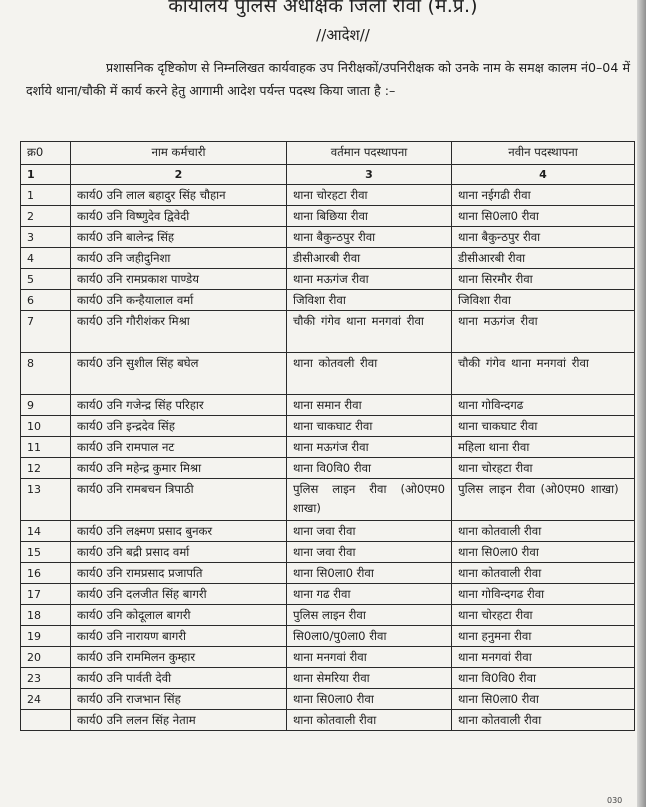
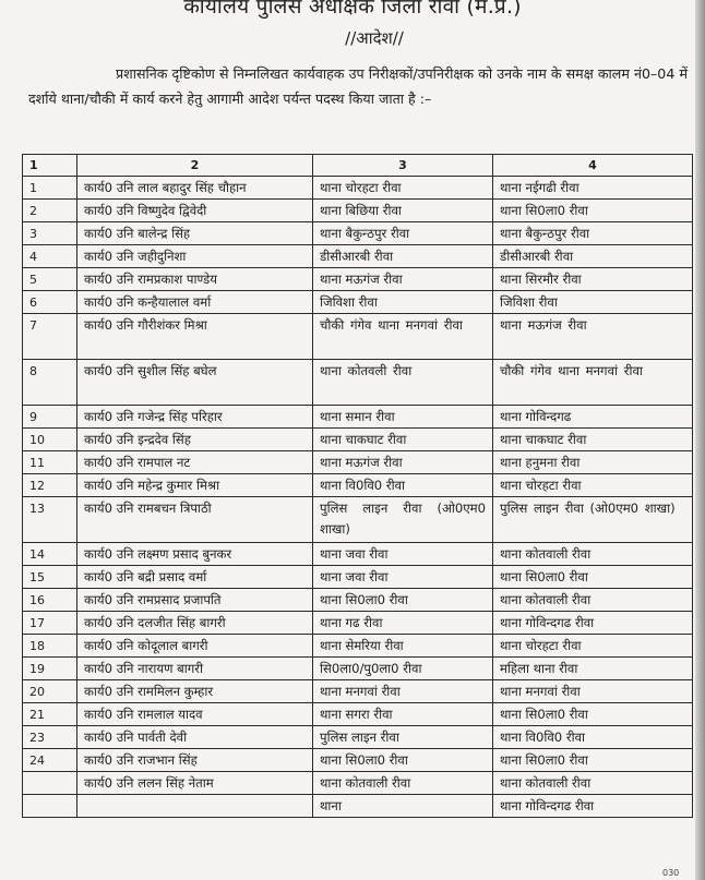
  कार्यालय पुलिस अधीक्षक जिला रीवा (म.प्र.)
  //आदेश//
  प्रशासनिक दृष्टिकोण से निम्नलिखत कार्यवाहक उप निरीक्षकों/उपनिरीक्षक को उनके नाम के समक्ष कालम नं0–04 में दर्शाये थाना/चौकी में कार्य करने हेतु आगामी आदेश पर्यन्त पदस्थ किया जाता है :–
- क्र0	नाम कर्मचारी	वर्तमान पदस्थापना	नवीन पदस्थापना
  1	2	3	4
  1	कार्य0 उनि लाल बहादुर सिंह चौहान	थाना चोरहटा रीवा	थाना नईगढी रीवा
  2	कार्य0 उनि विष्णुदेव द्विवेदी	थाना बिछिया रीवा	थाना सि0ला0 रीवा
  3	कार्य0 उनि बालेन्द्र सिंह	थाना बैकुन्ठपुर रीवा	थाना बैकुन्ठपुर रीवा
  4	कार्य0 उनि जहीदुनिशा	डीसीआरबी रीवा	डीसीआरबी रीवा
  5	कार्य0 उनि रामप्रकाश पाण्डेय	थाना मऊगंज रीवा	थाना सिरमौर रीवा
  6	कार्य0 उनि कन्हैयालाल वर्मा	जिविशा रीवा	जिविशा रीवा
  7	कार्य0 उनि गौरीशंकर मिश्रा	चौकी गंगेव थाना मनगवां रीवा	थाना मऊगंज रीवा
  8	कार्य0 उनि सुशील सिंह बघेल	थाना कोतवली रीवा	चौकी गंगेव थाना मनगवां रीवा
  9	कार्य0 उनि गजेन्द्र सिंह परिहार	थाना समान रीवा	थाना गोविन्दगढ
  10	कार्य0 उनि इन्द्रदेव सिंह	थाना चाकघाट रीवा	थाना चाकघाट रीवा
- 11	कार्य0 उनि रामपाल नट	थाना मऊगंज रीवा	महिला थाना रीवा
+ 11	कार्य0 उनि रामपाल नट	थाना मऊगंज रीवा	थाना हनुमना रीवा
  12	कार्य0 उनि महेन्द्र कुमार मिश्रा	थाना वि0वि0 रीवा	थाना चोरहटा रीवा
  13	कार्य0 उनि रामबचन त्रिपाठी	पुलिस लाइन रीवा (ओ0एम0 शाखा)	पुलिस लाइन रीवा (ओ0एम0 शाखा)
  14	कार्य0 उनि लक्ष्मण प्रसाद बुनकर	थाना जवा रीवा	थाना कोतवाली रीवा
  15	कार्य0 उनि बद्री प्रसाद वर्मा	थाना जवा रीवा	थाना सि0ला0 रीवा
  16	कार्य0 उनि रामप्रसाद प्रजापति	थाना सि0ला0 रीवा	थाना कोतवाली रीवा
  17	कार्य0 उनि दलजीत सिंह बागरी	थाना गढ रीवा	थाना गोविन्दगढ रीवा
- 18	कार्य0 उनि कोदूलाल बागरी	पुलिस लाइन रीवा	थाना चोरहटा रीवा
+ 18	कार्य0 उनि कोदूलाल बागरी	थाना सेमरिया रीवा	थाना चोरहटा रीवा
- 19	कार्य0 उनि नारायण बागरी	सि0ला0/पु0ला0 रीवा	थाना हनुमना रीवा
+ 19	कार्य0 उनि नारायण बागरी	सि0ला0/पु0ला0 रीवा	महिला थाना रीवा
  20	कार्य0 उनि राममिलन कुम्हार	थाना मनगवां रीवा	थाना मनगवां रीवा
+ 21	कार्य0 उनि रामलाल यादव	थाना सगरा रीवा	थाना सि0ला0 रीवा
- 23	कार्य0 उनि पार्वती देवी	थाना सेमरिया रीवा	थाना वि0वि0 रीवा
+ 23	कार्य0 उनि पार्वती देवी	पुलिस लाइन रीवा	थाना वि0वि0 रीवा
  24	कार्य0 उनि राजभान सिंह	थाना सि0ला0 रीवा	थाना सि0ला0 रीवा
  	कार्य0 उनि ललन सिंह नेताम	थाना कोतवाली रीवा	थाना कोतवाली रीवा
+ 		थाना	थाना गोविन्दगढ रीवा
  030
